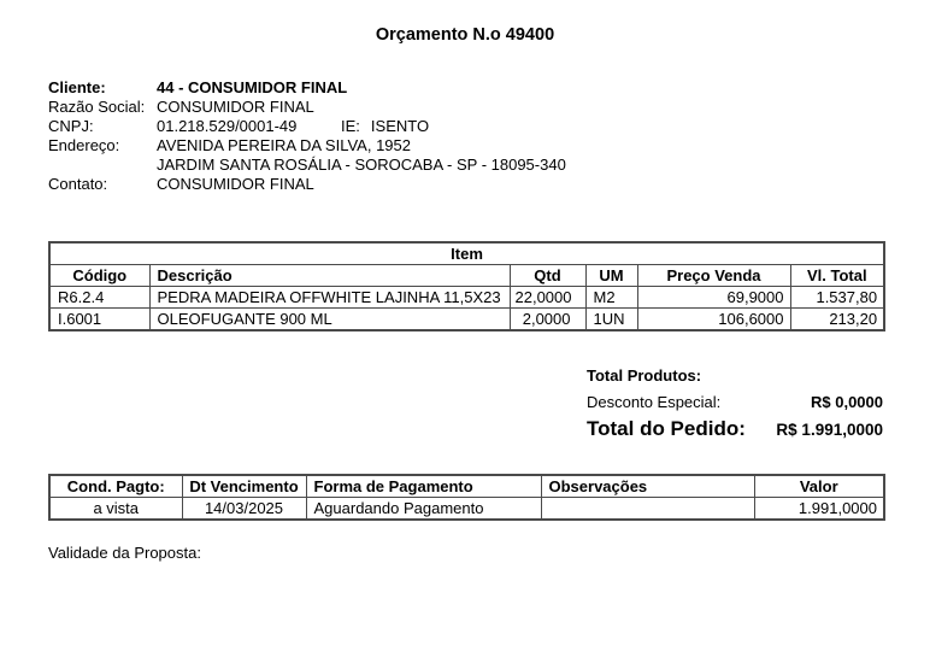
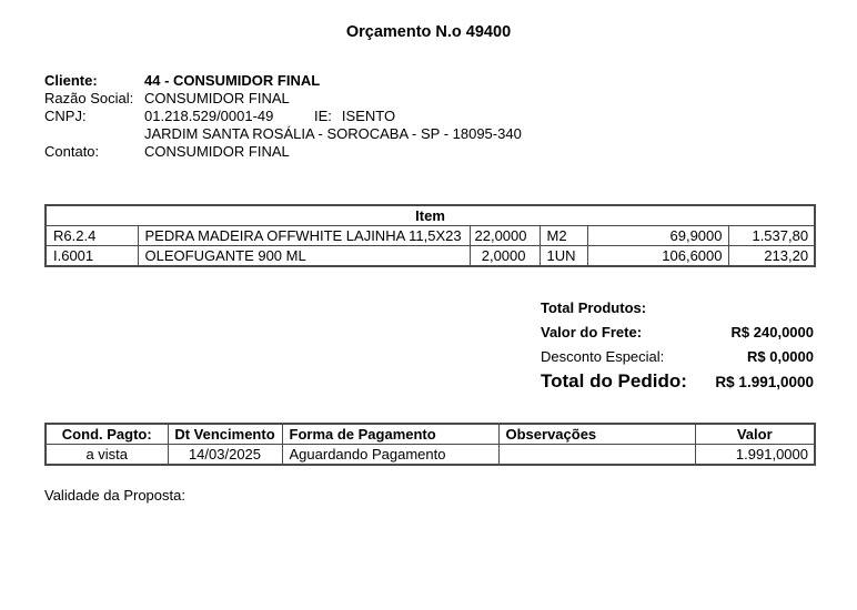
  Orçamento N.o 49400
  Cliente: 44 - CONSUMIDOR FINAL
  Razão Social: CONSUMIDOR FINAL
  CNPJ: 01.218.529/0001-49 IE: ISENTO
- Endereço: AVENIDA PEREIRA DA SILVA, 1952
  JARDIM SANTA ROSÁLIA - SOROCABA - SP - 18095-340
  Contato: CONSUMIDOR FINAL
  Item
- Código	Descrição	Qtd	UM	Preço Venda	Vl. Total
  R6.2.4	PEDRA MADEIRA OFFWHITE LAJINHA 11,5X23	22,0000	M2	69,9000	1.537,80
  I.6001	OLEOFUGANTE 900 ML	2,0000	1UN	106,6000	213,20
  Total Produtos:
+ Valor do Frete:
+ R$ 240,0000
  Desconto Especial:
  R$ 0,0000
  Total do Pedido:
  R$ 1.991,0000
  Cond. Pagto:	Dt Vencimento	Forma de Pagamento	Observações	Valor
  a vista	14/03/2025	Aguardando Pagamento		1.991,0000
  Validade da Proposta:
